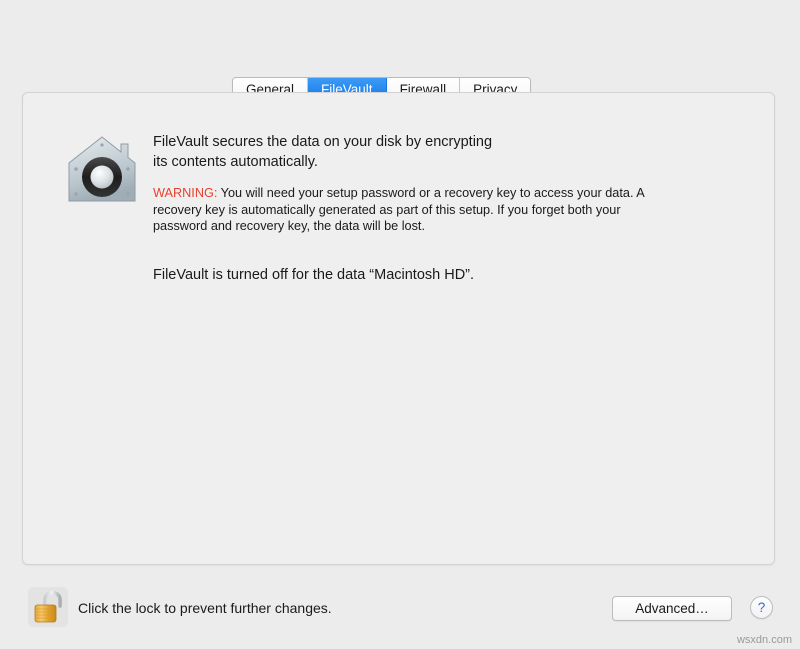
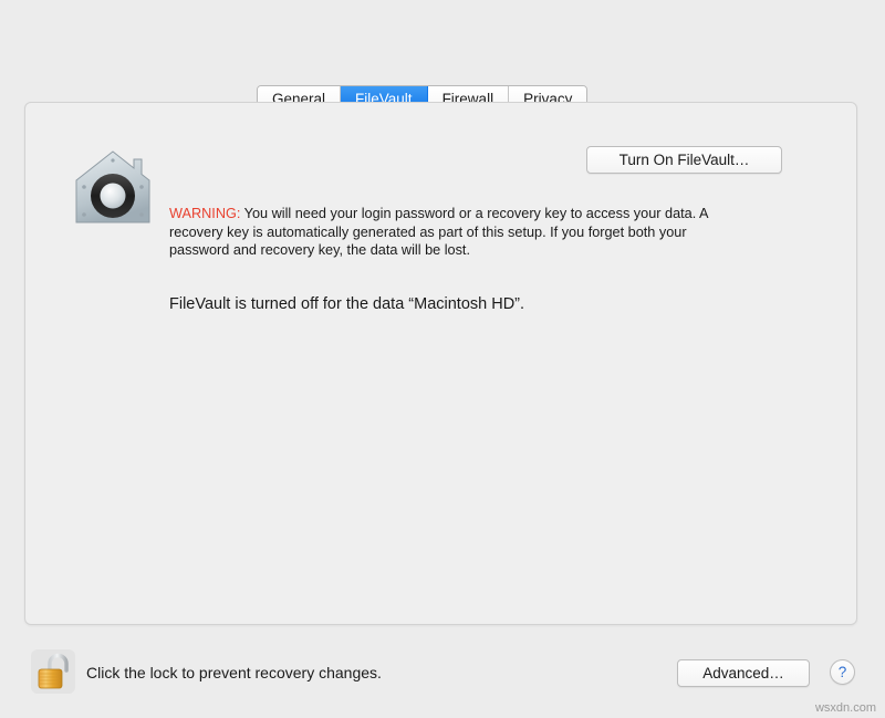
  General
  FileVault
  Firewall
  Privacy
- FileVault secures the data on your disk by encrypting its contents automatically.
- WARNING: You will need your setup password or a recovery key to access your data. A recovery key is automatically generated as part of this setup. If you forget both your password and recovery key, the data will be lost.
+ WARNING: You will need your login password or a recovery key to access your data. A recovery key is automatically generated as part of this setup. If you forget both your password and recovery key, the data will be lost.
  FileVault is turned off for the data “Macintosh HD”.
+ Turn On FileVault…
- Click the lock to prevent further changes.
+ Click the lock to prevent recovery changes.
  Advanced…
  ?
  wsxdn.com
